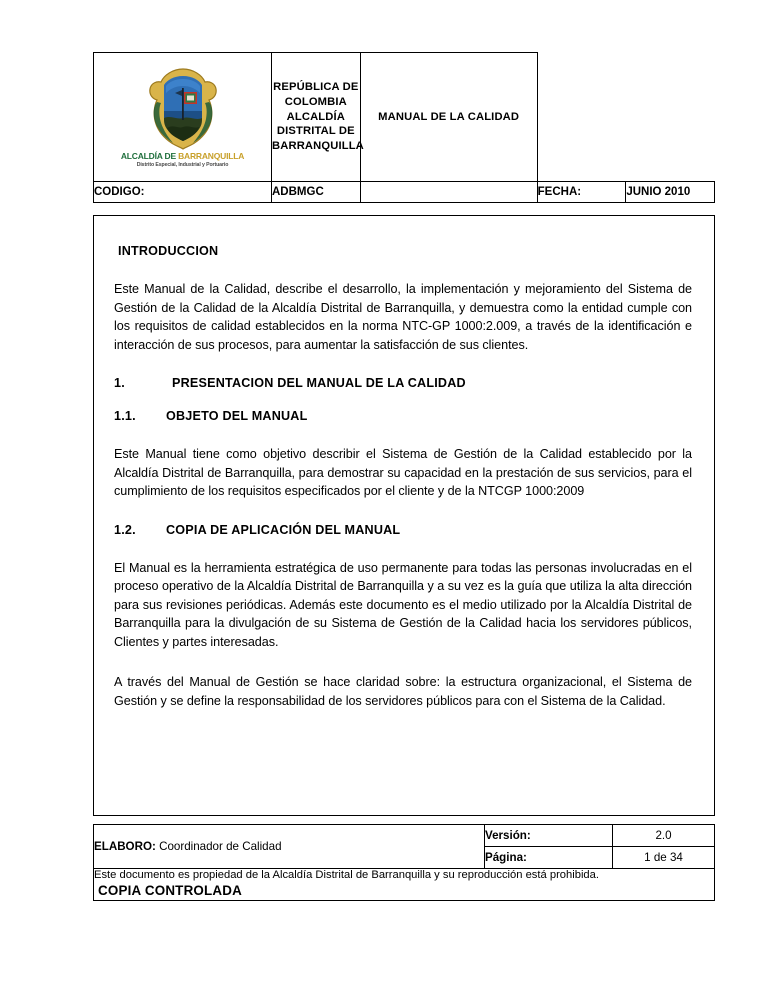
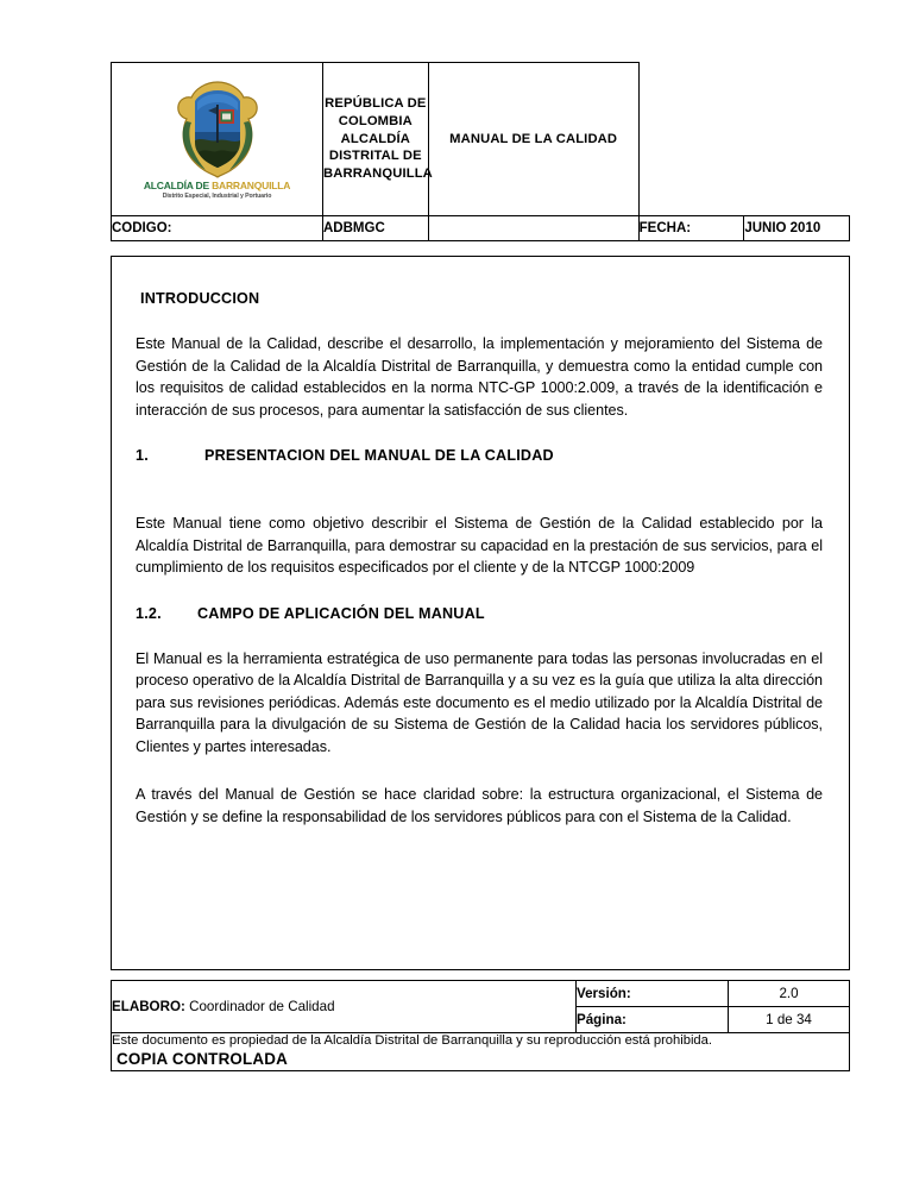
  ALCALDÍA DE BARRANQUILLA	REPÚBLICA DE COLOMBIA ALCALDÍA DISTRITAL DE BARRANQUILLA	MANUAL DE LA CALIDAD
  CODIGO:	ADBMGC		FECHA:	JUNIO 2010
  INTRODUCCION
  Este Manual de la Calidad, describe el desarrollo, la implementación y mejoramiento del Sistema de Gestión de la Calidad de la Alcaldía Distrital de Barranquilla, y demuestra como la entidad cumple con los requisitos de calidad establecidos en la norma NTC-GP 1000:2.009, a través de la identificación e interacción de sus procesos, para aumentar la satisfacción de sus clientes.
  1.
  PRESENTACION DEL MANUAL DE LA CALIDAD
- 1.1.
- OBJETO DEL MANUAL
  Este Manual tiene como objetivo describir el Sistema de Gestión de la Calidad establecido por la Alcaldía Distrital de Barranquilla, para demostrar su capacidad en la prestación de sus servicios, para el cumplimiento de los requisitos especificados por el cliente y de la NTCGP 1000:2009
  1.2.
- COPIA DE APLICACIÓN DEL MANUAL
+ CAMPO DE APLICACIÓN DEL MANUAL
  El Manual es la herramienta estratégica de uso permanente para todas las personas involucradas en el proceso operativo de la Alcaldía Distrital de Barranquilla y a su vez es la guía que utiliza la alta dirección para sus revisiones periódicas. Además este documento es el medio utilizado por la Alcaldía Distrital de Barranquilla para la divulgación de su Sistema de Gestión de la Calidad hacia los servidores públicos, Clientes y partes interesadas.
  A través del Manual de Gestión se hace claridad sobre: la estructura organizacional, el Sistema de Gestión y se define la responsabilidad de los servidores públicos para con el Sistema de la Calidad.
  ELABORO: Coordinador de Calidad	Versión:	2.0
  Página:	1 de 34
  Este documento es propiedad de la Alcaldía Distrital de Barranquilla y su reproducción está prohibida. COPIA CONTROLADA
